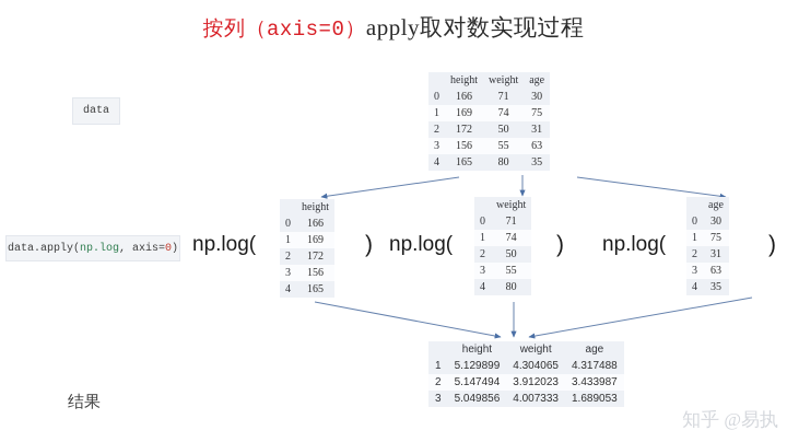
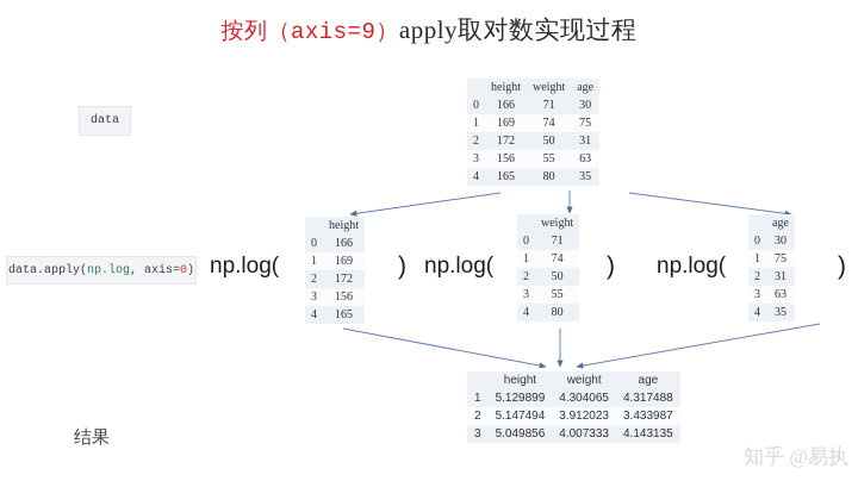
- 按列（axis=0）apply取对数实现过程
+ 按列（axis=9）apply取对数实现过程
  data
  data.apply(
  np.log
  , axis=
  0
  )
  结果
  	height	weight	age
  0	166	71	30
  1	169	74	75
  2	172	50	31
  3	156	55	63
  4	165	80	35
  np.log(
  	height
  0	166
  1	169
  2	172
  3	156
  4	165
  )
  np.log(
  	weight
  0	71
  1	74
  2	50
  3	55
  4	80
  )
  np.log(
  	age
  0	30
  1	75
  2	31
  3	63
  4	35
  )
  	height	weight	age
  1	5.129899	4.304065	4.317488
  2	5.147494	3.912023	3.433987
- 3	5.049856	4.007333	1.689053
+ 3	5.049856	4.007333	4.143135
  知乎 @易执
